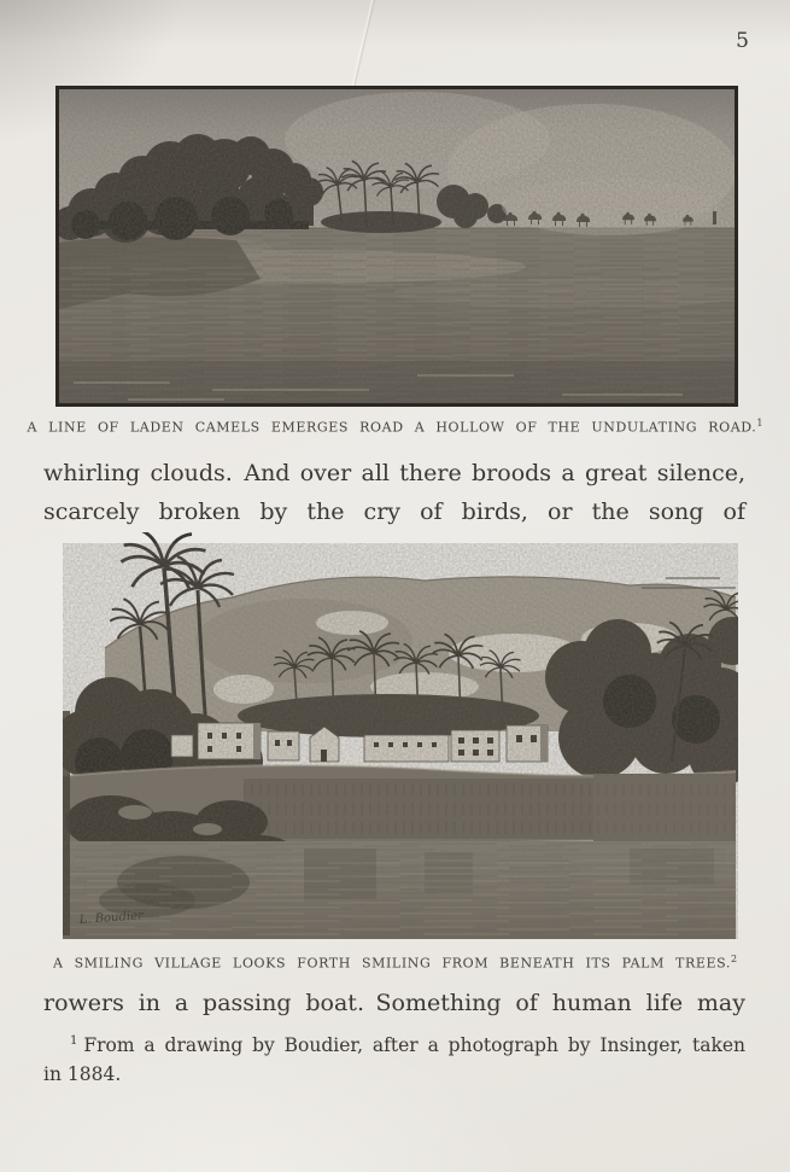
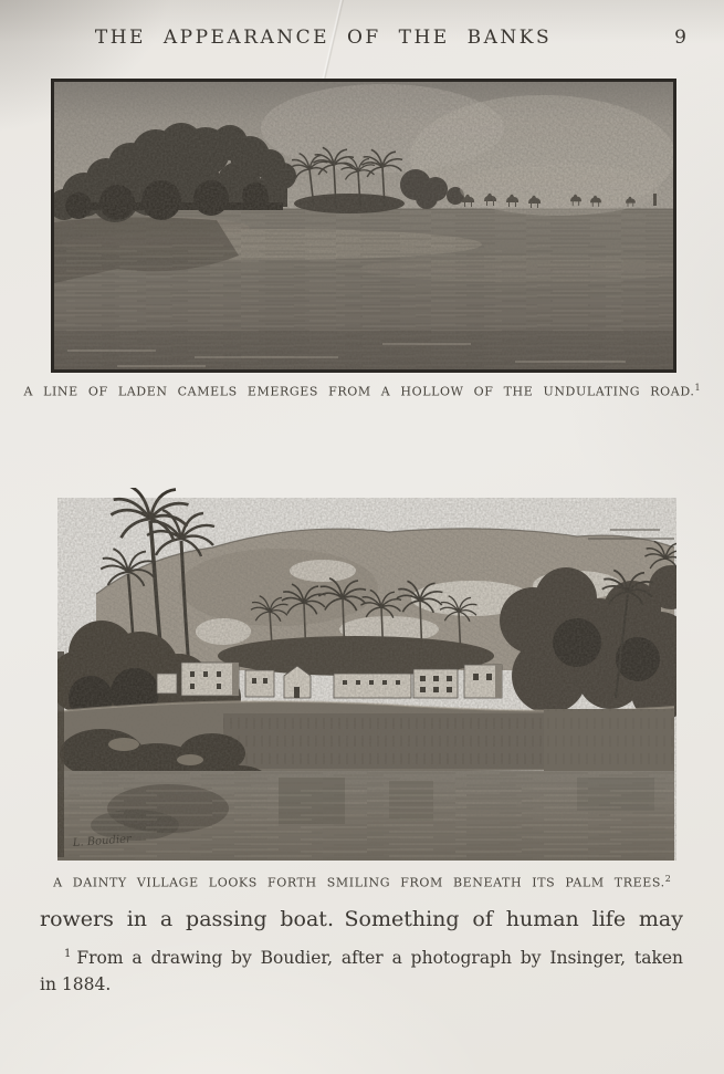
+ THE APPEARANCE OF THE BANKS
- 5
+ 9
- A LINE OF LADEN CAMELS EMERGES ROAD A HOLLOW OF THE UNDULATING ROAD.1
+ A LINE OF LADEN CAMELS EMERGES FROM A HOLLOW OF THE UNDULATING ROAD.1
- whirling clouds. And over all there broods a great silence,
- scarcely broken by the cry of birds, or the song of
- A SMILING VILLAGE LOOKS FORTH SMILING FROM BENEATH ITS PALM TREES.2
+ A DAINTY VILLAGE LOOKS FORTH SMILING FROM BENEATH ITS PALM TREES.2
  rowers in a passing boat. Something of human life may
  1 From a drawing by Boudier, after a photograph by Insinger, taken
  in 1884.
